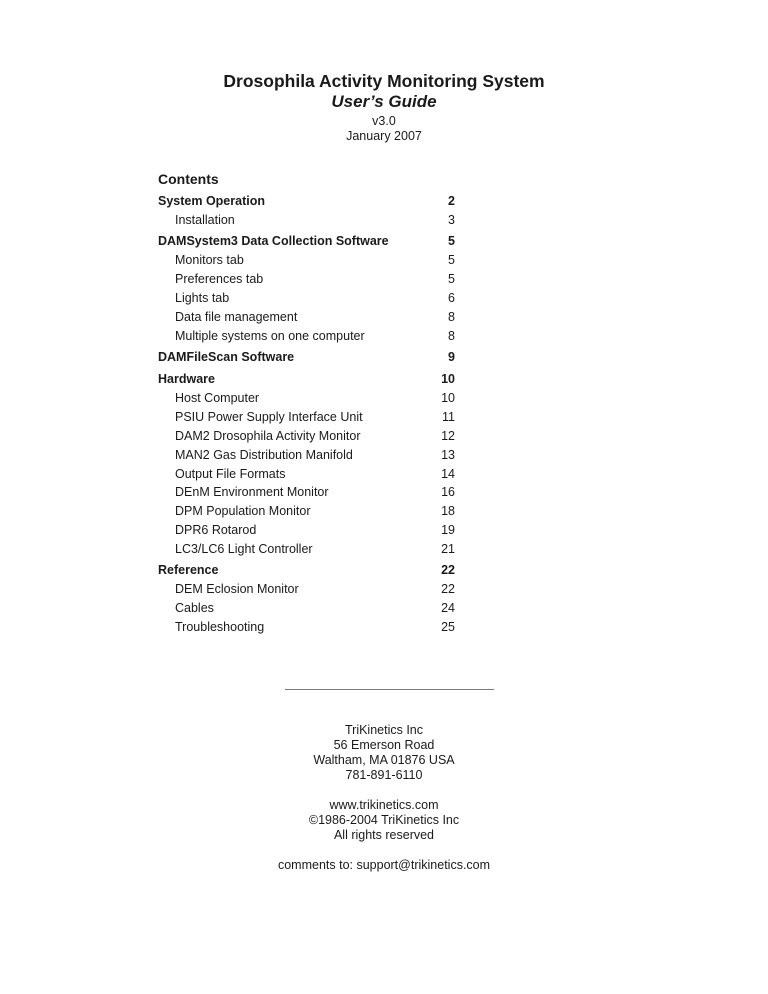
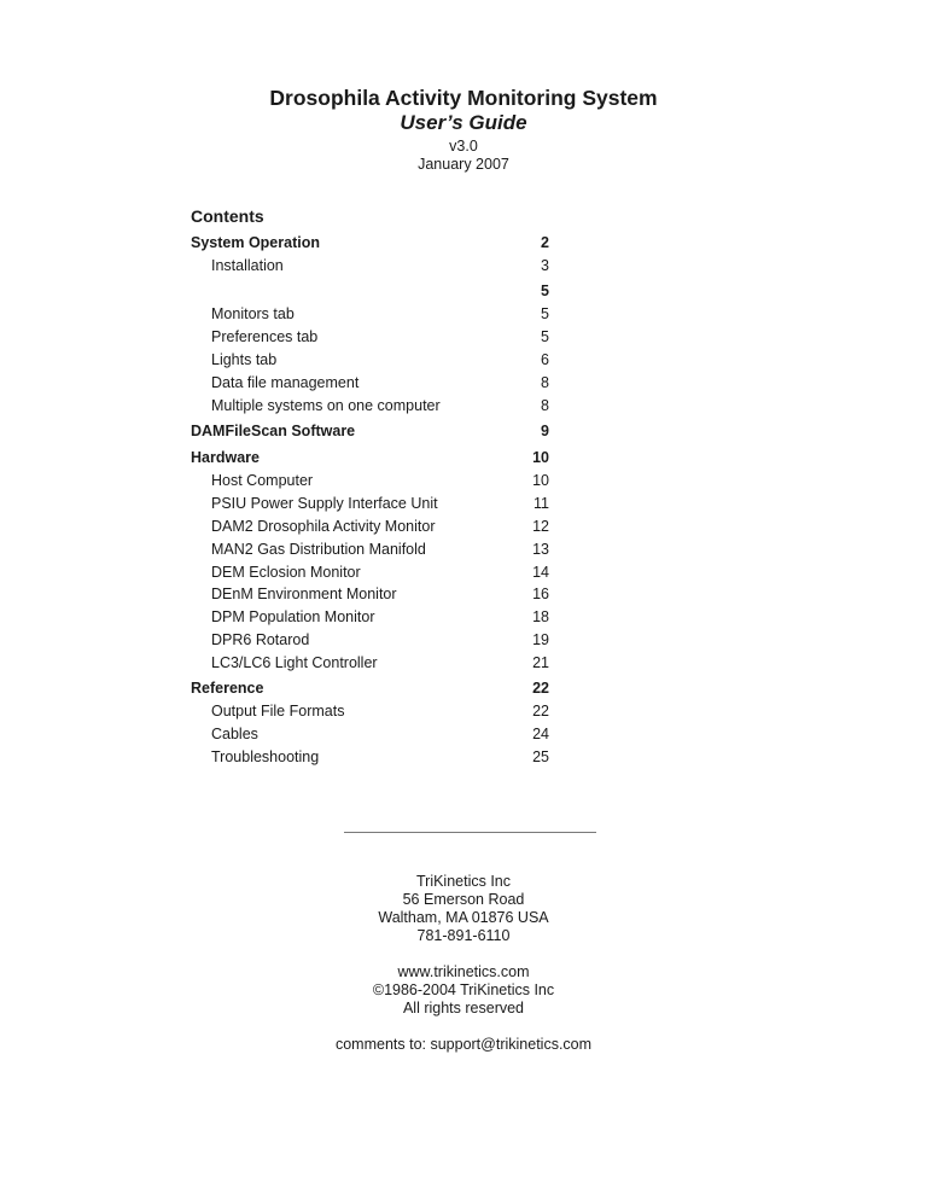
  Drosophila Activity Monitoring System
  User’s Guide
  v3.0
  January 2007
  Contents
  System Operation
  2
  Installation
  3
- DAMSystem3 Data Collection Software
  5
  Monitors tab
  5
  Preferences tab
  5
  Lights tab
  6
  Data file management
  8
  Multiple systems on one computer
  8
  DAMFileScan Software
  9
  Hardware
  10
  Host Computer
  10
  PSIU Power Supply Interface Unit
  11
  DAM2 Drosophila Activity Monitor
  12
  MAN2 Gas Distribution Manifold
  13
- Output File Formats
+ DEM Eclosion Monitor
  14
  DEnM Environment Monitor
  16
  DPM Population Monitor
  18
  DPR6 Rotarod
  19
  LC3/LC6 Light Controller
  21
  Reference
  22
- DEM Eclosion Monitor
+ Output File Formats
  22
  Cables
  24
  Troubleshooting
  25
  TriKinetics Inc
  56 Emerson Road
  Waltham, MA 01876 USA
  781-891-6110
  www.trikinetics.com
  ©1986-2004 TriKinetics Inc
  All rights reserved
  comments to: support@trikinetics.com
